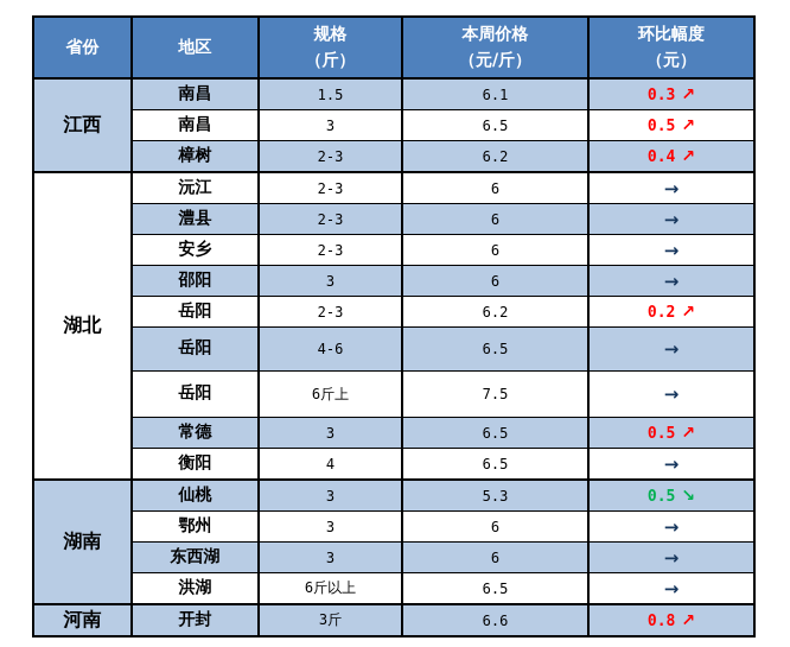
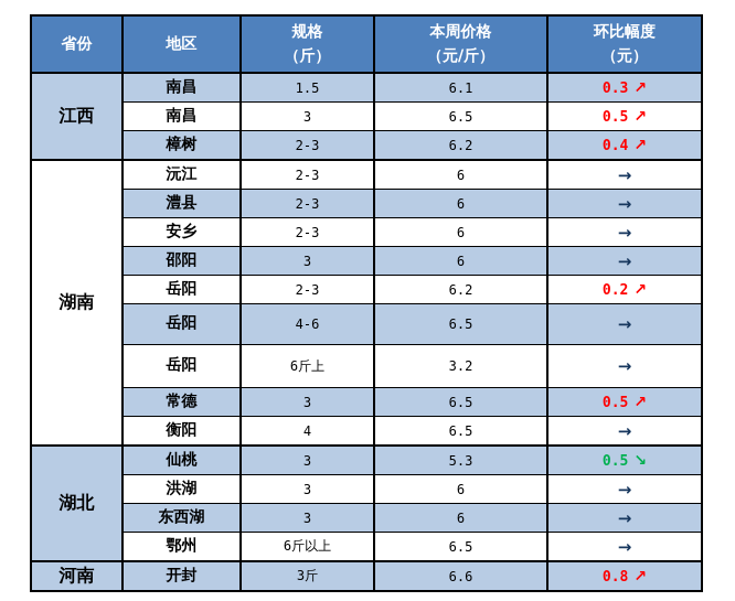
  省份	地区	规格 （斤）	本周价格 （元/斤）	环比幅度 （元）
  江西	南昌	1.5	6.1	0.3 ↗
  南昌	3	6.5	0.5 ↗
  樟树	2-3	6.2	0.4 ↗
- 湖北	沅江	2-3	6	→
+ 湖南	沅江	2-3	6	→
  澧县	2-3	6	→
  安乡	2-3	6	→
  邵阳	3	6	→
  岳阳	2-3	6.2	0.2 ↗
  岳阳	4-6	6.5	→
- 岳阳	6斤上	7.5	→
+ 岳阳	6斤上	3.2	→
  常德	3	6.5	0.5 ↗
  衡阳	4	6.5	→
- 湖南	仙桃	3	5.3	0.5 ↘
+ 湖北	仙桃	3	5.3	0.5 ↘
- 鄂州	3	6	→
+ 洪湖	3	6	→
  东西湖	3	6	→
- 洪湖	6斤以上	6.5	→
+ 鄂州	6斤以上	6.5	→
  河南	开封	3斤	6.6	0.8 ↗
